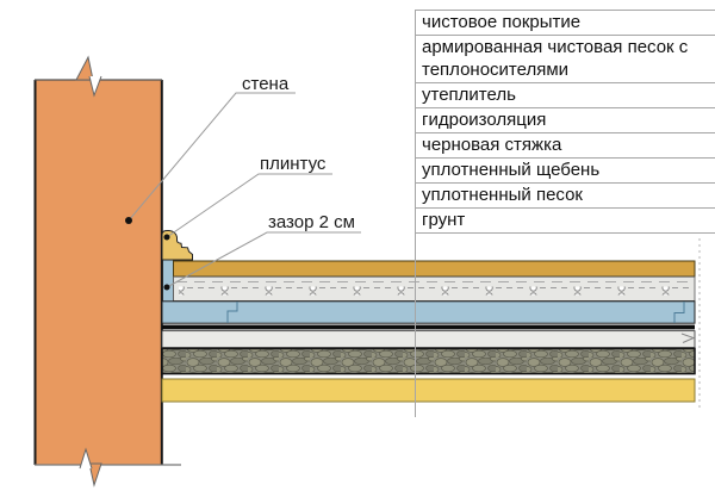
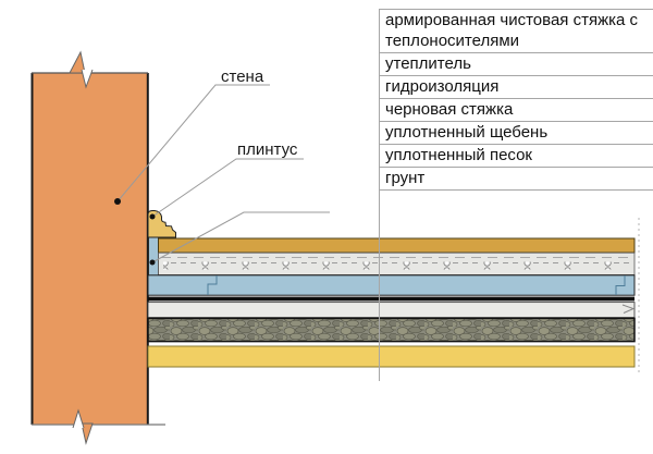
  стена
  плинтус
- зазор 2 см
- чистовое покрытие
- армированная чистовая песок с теплоносителями
+ армированная чистовая стяжка с теплоносителями
  утеплитель
  гидроизоляция
  черновая стяжка
  уплотненный щебень
  уплотненный песок
  грунт
